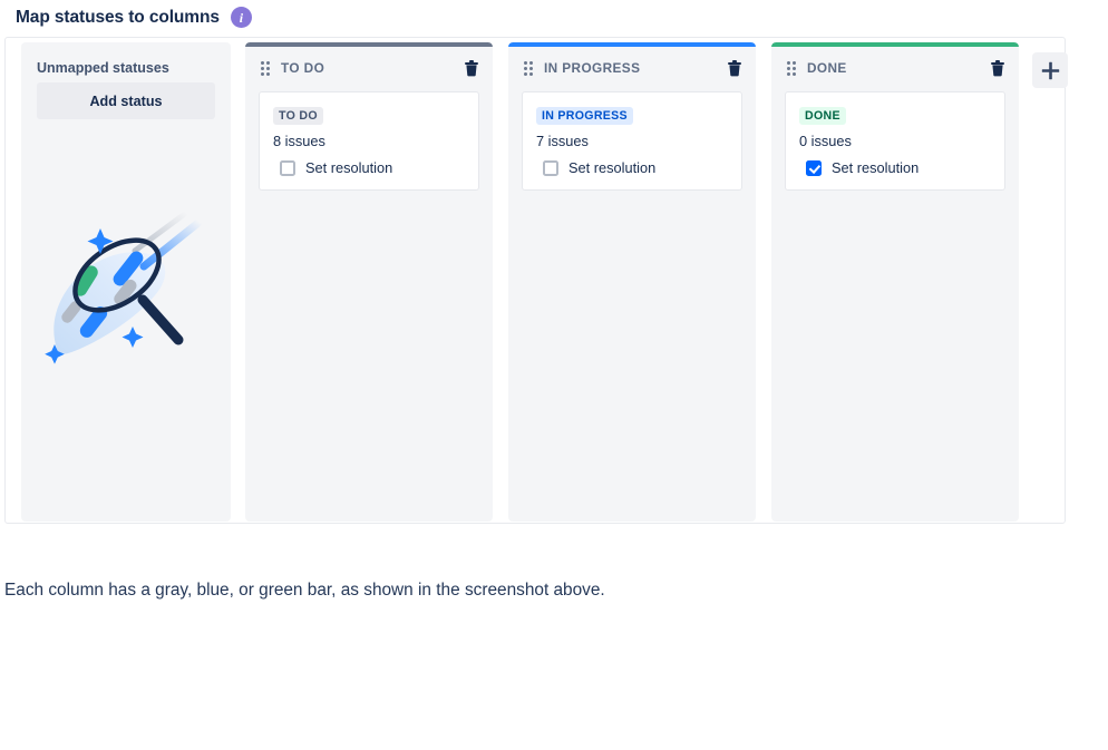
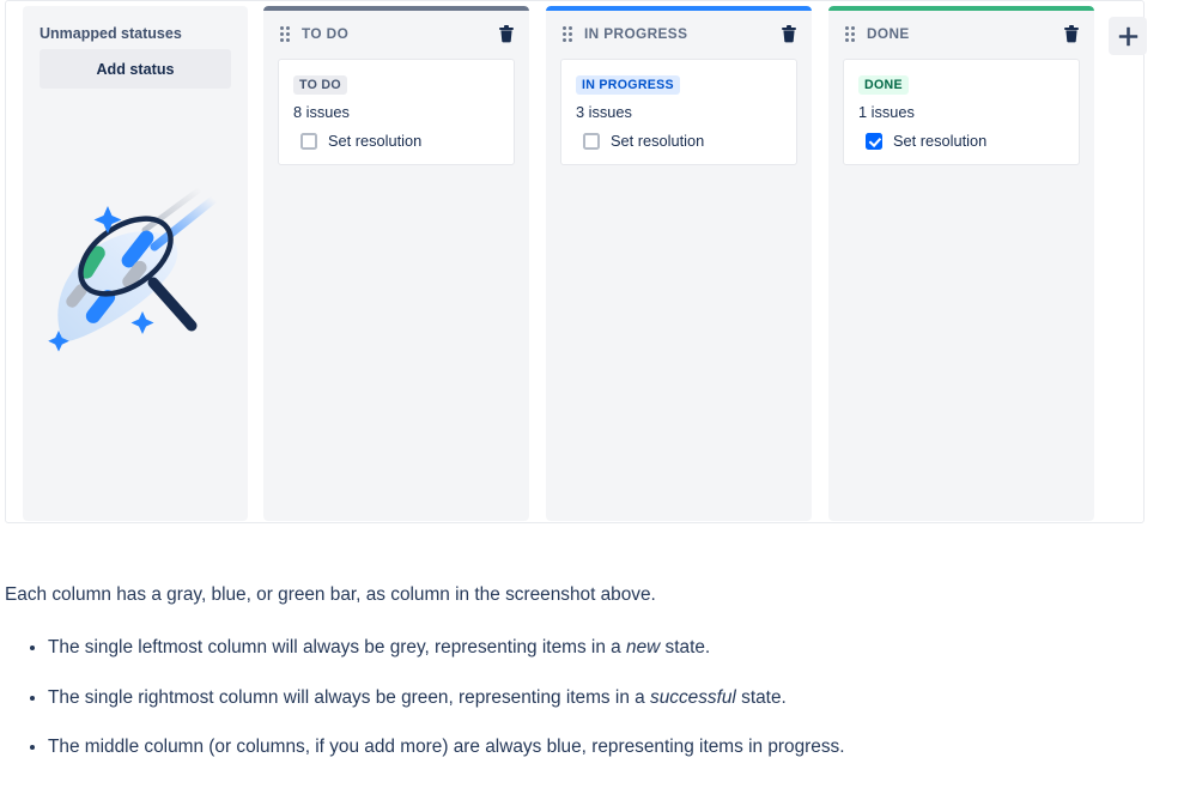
- Map statuses to columns
- i
  Unmapped statuses
  Add status
  TO DO
  TO DO
  8 issues
  Set resolution
  IN PROGRESS
  IN PROGRESS
- 7 issues
+ 3 issues
  Set resolution
  DONE
  DONE
- 0 issues
+ 1 issues
  Set resolution
- Each column has a gray, blue, or green bar, as shown in the screenshot above.
+ Each column has a gray, blue, or green bar, as column in the screenshot above.
+ The single leftmost column will always be grey, representing items in a new state.
+ The single rightmost column will always be green, representing items in a successful state.
+ The middle column (or columns, if you add more) are always blue, representing items in progress.
